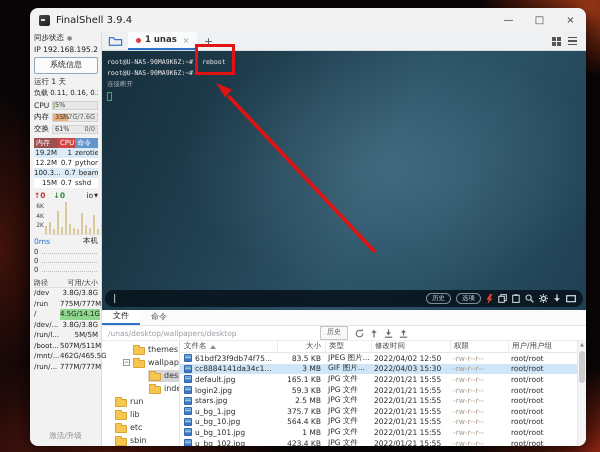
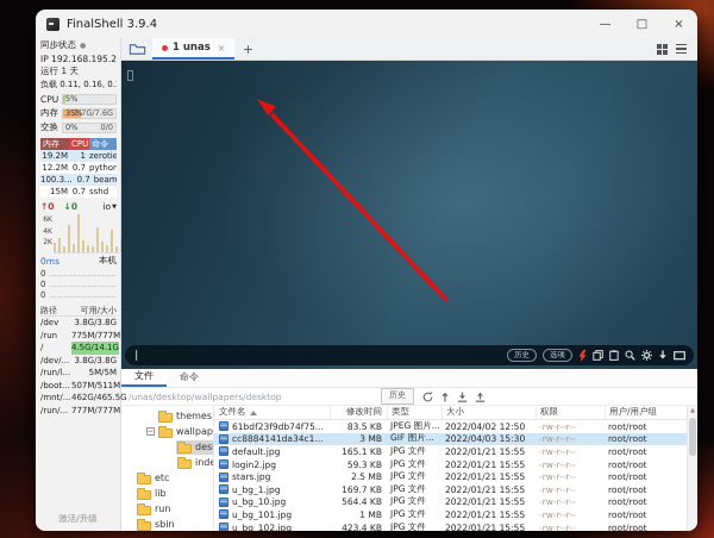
  FinalShell 3.9.4
  —
  □
  ×
  同步状态
  IP 192.168.195.2
- 系统信息
  运行 1 天
  负载 0.11, 0.16, 0.
  CPU
  5%
  内存
  35%
  2.7G/7.6G
  交换
- 61%
+ 0%
  0/0
  内存
  CPU
  命令
  19.2M
  1
  zerotie
  12.2M
  0.7
  python
  100.3...
  0.7
  15M
  0.7
  sshd
  ↑
  0
  ↓
  0
  io
  0ms
  本机
  0
  0
  0
  路径
  可用/大小
  /dev
  3.8G/3.8G
  /run
  775M/777M
  /
  4.5G/14.1G
  /dev/...
  3.8G/3.8G
  /run/l...
  5M/5M
  /boot...
  507M/511M
  /mnt/...
  462G/465.5G
  /run/...
  777M/777M
  激活/升级
  1 unas
  ×
  +
- root@U-NAS-90MA9K6Z:~# reboot
- root@U-NAS-90MA9K6Z:~#
- 连接断开
  |
  历史
  选项
  文件
  命令
  /unas/desktop/wallpapers/desktop
  历史
  themes
  wallpap
  inde
- run
+ etc
  lib
- etc
+ run
  sbin
  文件名
- 大小
+ 修改时间
  类型
- 修改时间
+ 大小
  权限
  用户/用户组
  61bdf23f9db74f75...
  83.5 KB
  JPEG 图片...
  2022/04/02 12:50
  -rw-r--r--
  root/root
  cc8884141da34c1...
  3 MB
  GIF 图片...
  2022/04/03 15:30
  -rw-r--r--
  root/root
  default.jpg
  165.1 KB
  JPG 文件
  2022/01/21 15:55
  -rw-r--r--
  root/root
  login2.jpg
  59.3 KB
  JPG 文件
  2022/01/21 15:55
  -rw-r--r--
  root/root
  stars.jpg
  2.5 MB
  JPG 文件
  2022/01/21 15:55
  -rw-r--r--
  root/root
  u_bg_1.jpg
- 375.7 KB
+ 169.7 KB
  JPG 文件
  2022/01/21 15:55
  -rw-r--r--
  root/root
  u_bg_10.jpg
  564.4 KB
  JPG 文件
  2022/01/21 15:55
  -rw-r--r--
  root/root
  u_bg_101.jpg
  1 MB
  JPG 文件
  2022/01/21 15:55
  -rw-r--r--
  root/root
  u_bg_102.jpg
  423.4 KB
  JPG 文件
  2022/01/21 15:55
  -rw-r--r--
  root/root
